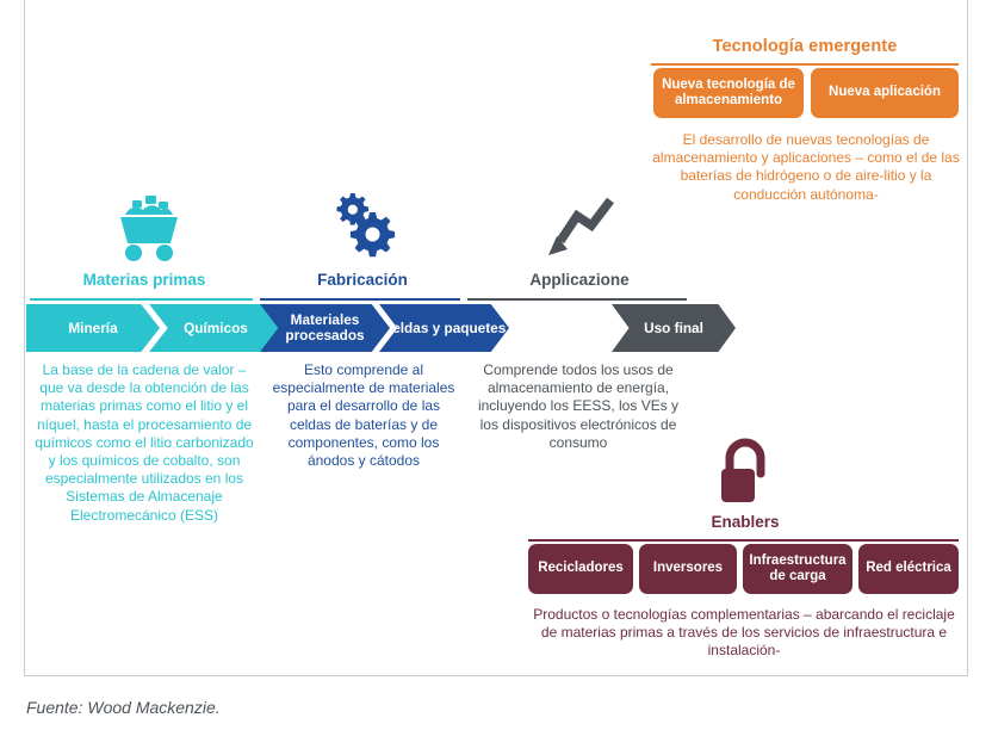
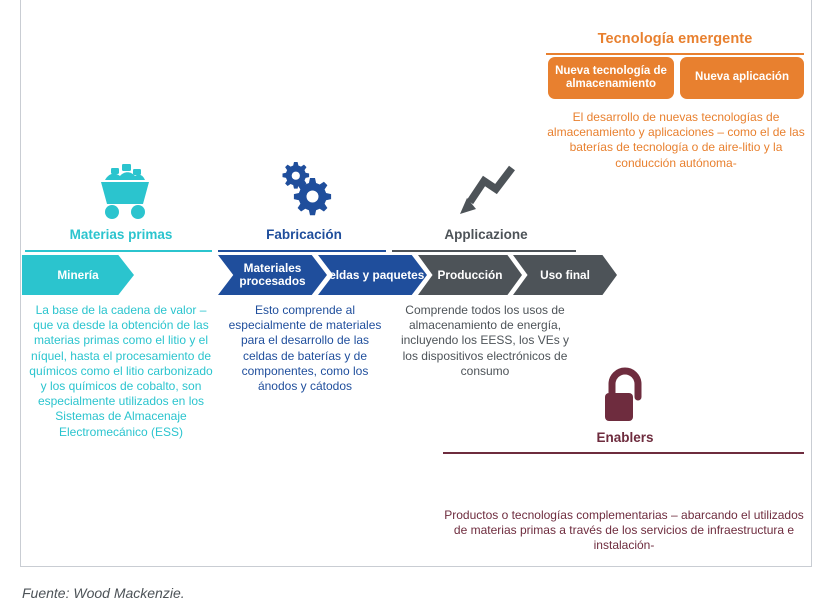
  Tecnología emergente
  Nueva tecnología de almacenamiento
  Nueva aplicación
- El desarrollo de nuevas tecnologías de almacenamiento y aplicaciones – como el de las baterías de hidrógeno o de aire-litio y la conducción autónoma-
+ El desarrollo de nuevas tecnologías de almacenamiento y aplicaciones – como el de las baterías de tecnología o de aire-litio y la conducción autónoma-
  Materias primas
  Fabricación
  Applicazione
  Minería
- Químicos
  Materiales procesados
  ldas y paquetes
+ Producción
  Uso final
  La base de la cadena de valor –que va desde la obtención de las materias primas como el litio y el níquel, hasta el procesamiento de químicos como el litio carbonizado y los químicos de cobalto, son especialmente utilizados en los Sistemas de Almacenaje Electromecánico (ESS)
  Esto comprende al especialmente de materiales para el desarrollo de las celdas de baterías y de componentes, como los ánodos y cátodos
  Comprende todos los usos de almacenamiento de energía, incluyendo los EESS, los VEs y los dispositivos electrónicos de consumo
  Enablers
- Recicladores
- Inversores
- Infraestructura de carga
- Red eléctrica
- Productos o tecnologías complementarias – abarcando el reciclaje de materias primas a través de los servicios de infraestructura e instalación-
+ Productos o tecnologías complementarias – abarcando el utilizados de materias primas a través de los servicios de infraestructura e instalación-
  Fuente: Wood Mackenzie.
